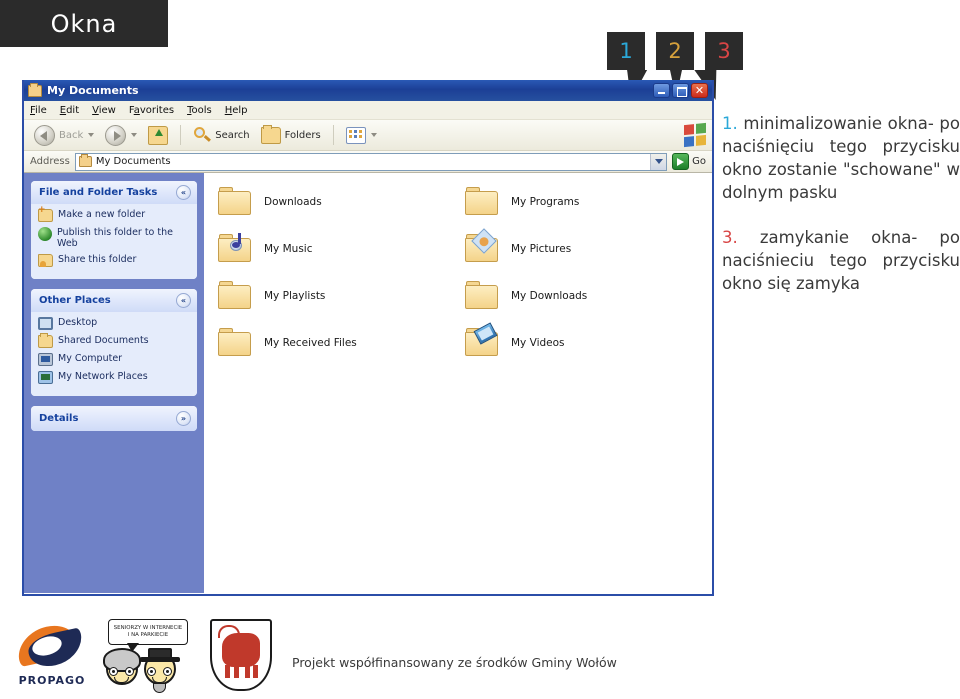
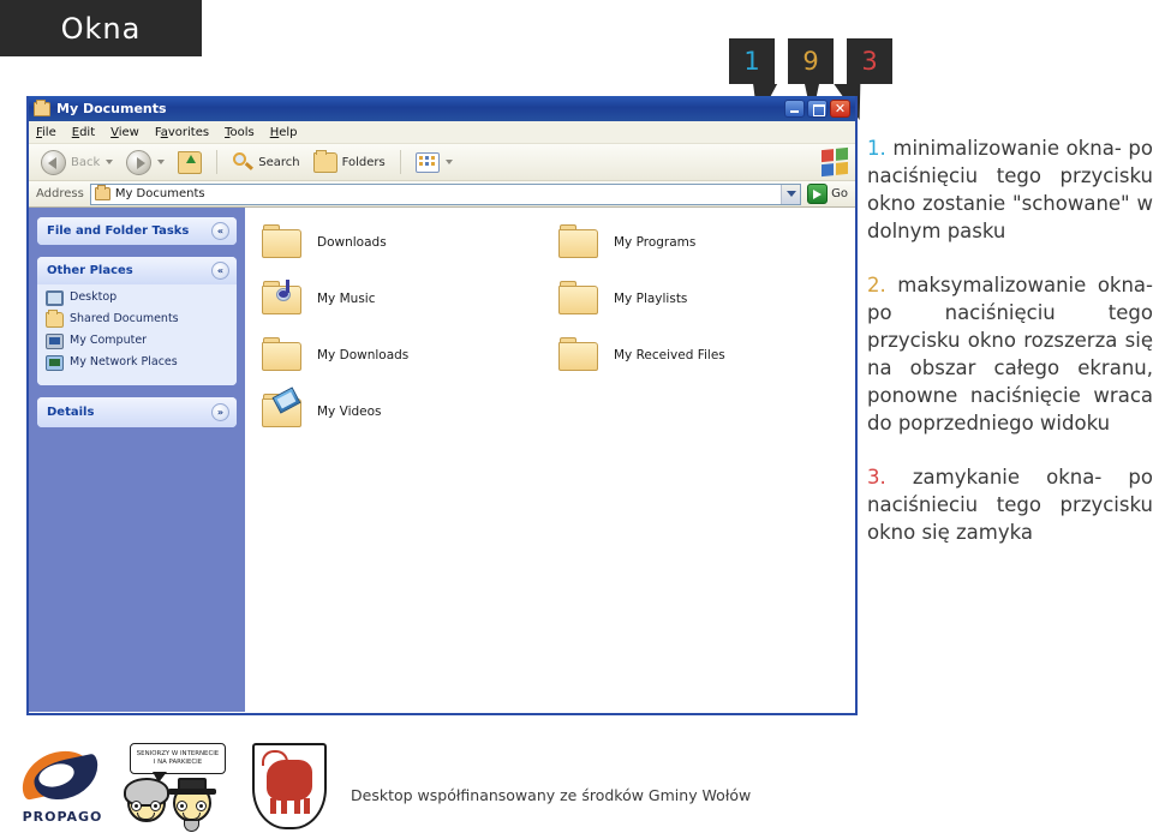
  Okna
  1
- 2
+ 9
  3
  My Documents
  ✕
  File
  Edit
  View
  Favorites
  Tools
  Help
  Back
  Search
  Folders
  Address
  My Documents
  Go
  File and Folder Tasks
  «
- Make a new folder
- Publish this folder to the Web
- Share this folder
  Other Places
  «
  Desktop
  Shared Documents
  My Computer
  My Network Places
  Details
  »
  Downloads
  My Programs
  My Music
- My Pictures
  My Playlists
  My Downloads
  My Received Files
  My Videos
  1. minimalizowanie okna- po naciśnięciu tego przycisku okno zostanie "schowane" w dolnym pasku
+ 2. maksymalizowanie okna- po naciśnięciu tego przycisku okno rozszerza się na obszar całego ekranu, ponowne naciśnięcie wraca do poprzedniego widoku
  3. zamykanie okna- po naciśnieciu tego przycisku okno się zamyka
  PROPAGO
- Projekt współfinansowany ze środków Gminy Wołów
+ Desktop współfinansowany ze środków Gminy Wołów
